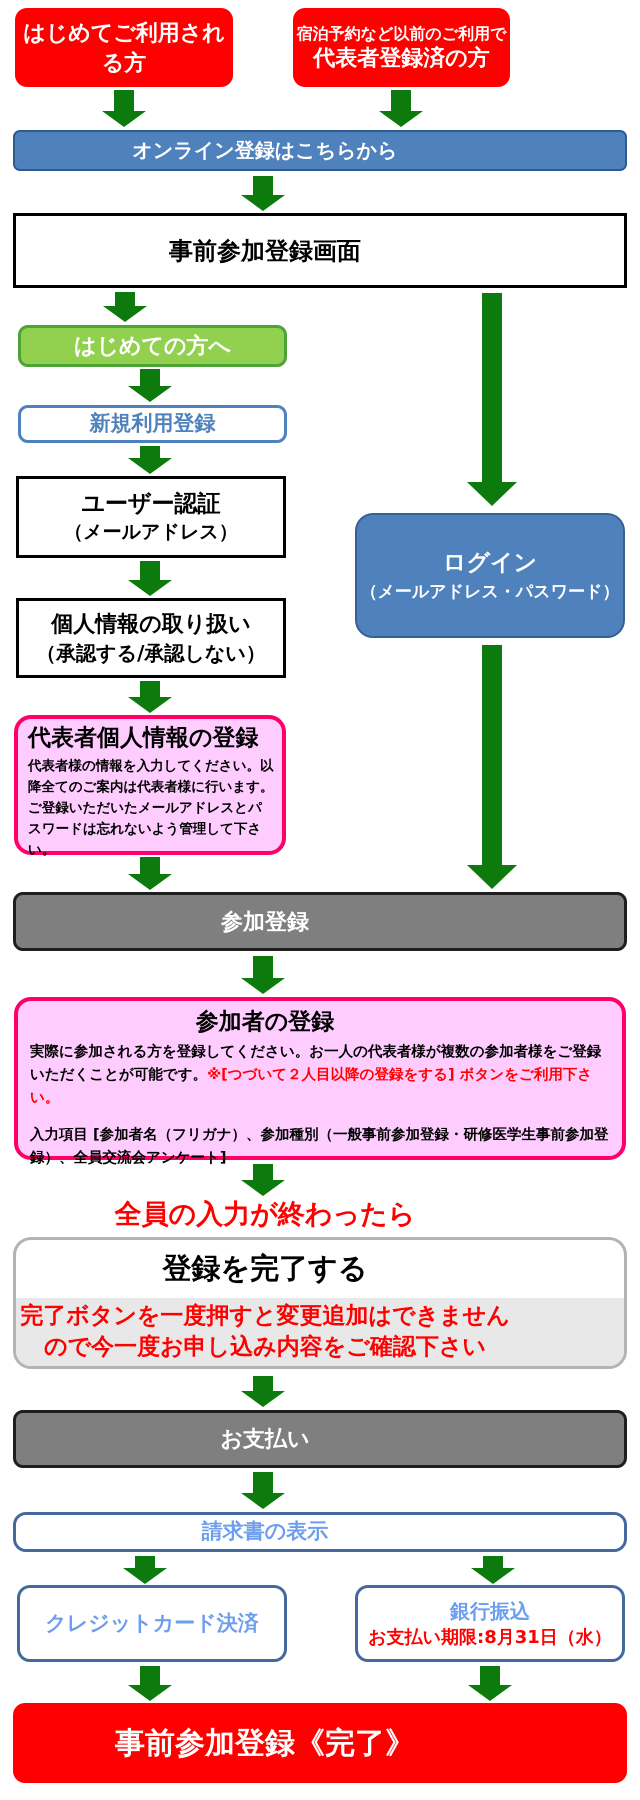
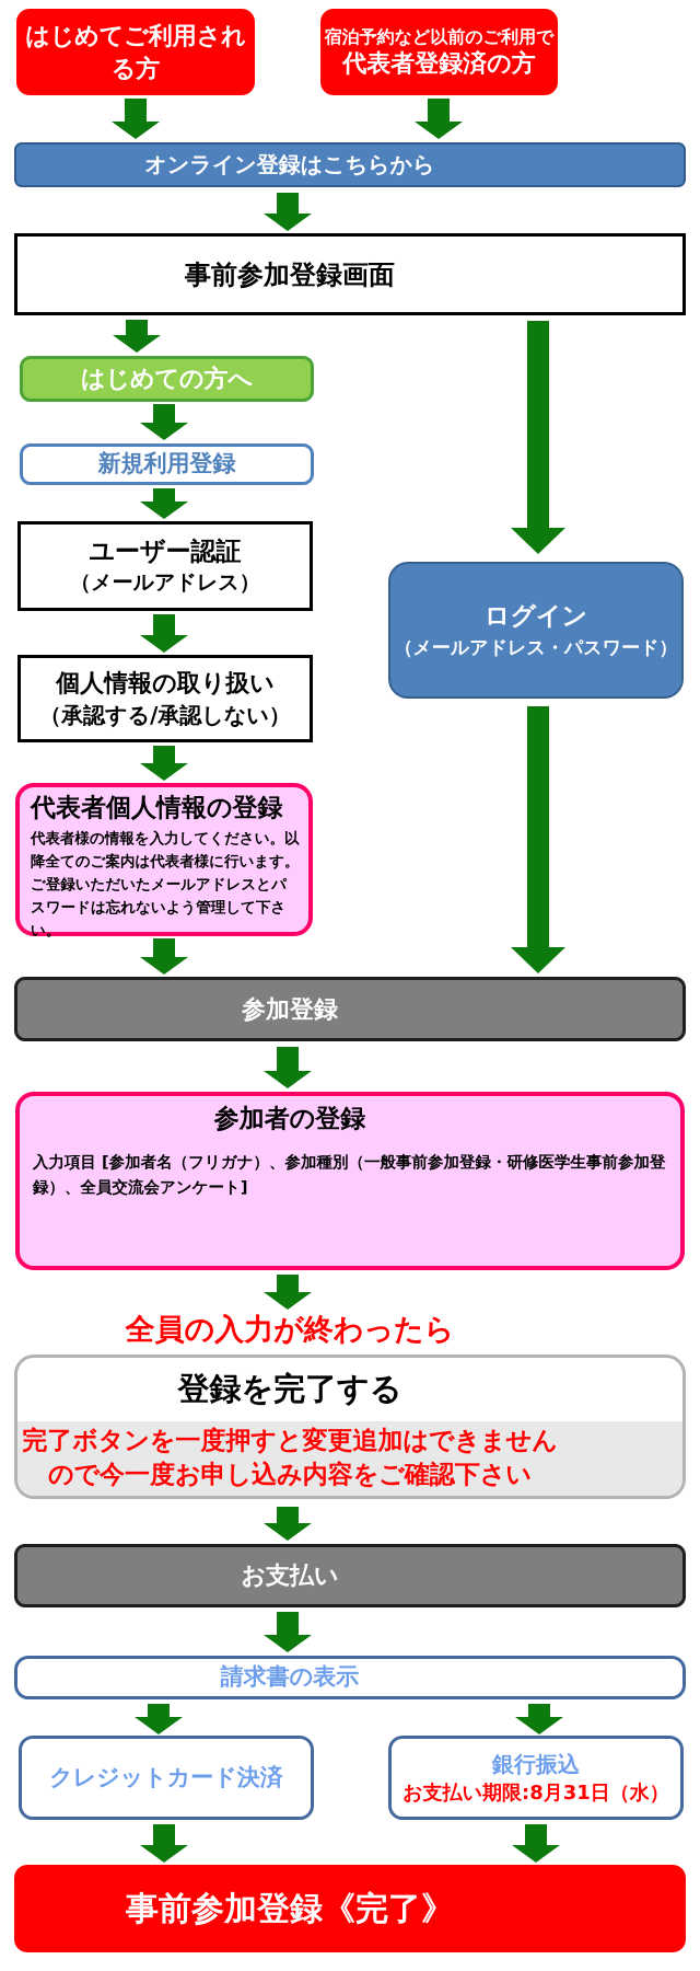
  はじめてご利用される方
  宿泊予約など以前のご利用で
  代表者登録済の方
  オンライン登録はこちらから
  事前参加登録画面
  はじめての方へ
  新規利用登録
  ユーザー認証
  （メールアドレス）
  個人情報の取り扱い
  （承認する/承認しない）
  代表者個人情報の登録
  代表者様の情報を入力してください。以降全てのご案内は代表者様に行います。ご登録いただいたメールアドレスとパスワードは忘れないよう管理して下さい。
  ログイン
  （メールアドレス・パスワード）
  参加登録
  参加者の登録
- 実際に参加される方を登録してください。お一人の代表者様が複数の参加者様をご登録いただくことが可能です。※[つづいて２人目以降の登録をする] ボタンをご利用下さい。
  入力項目 [参加者名（フリガナ）、参加種別（一般事前参加登録・研修医学生事前参加登録）、全員交流会アンケート]
  全員の入力が終わったら
  登録を完了する
  完了ボタンを一度押すと変更追加はできません
  ので今一度お申し込み内容をご確認下さい
  お支払い
  請求書の表示
  クレジットカード決済
  銀行振込
  お支払い期限:8月31日（水）
  事前参加登録《完了》
